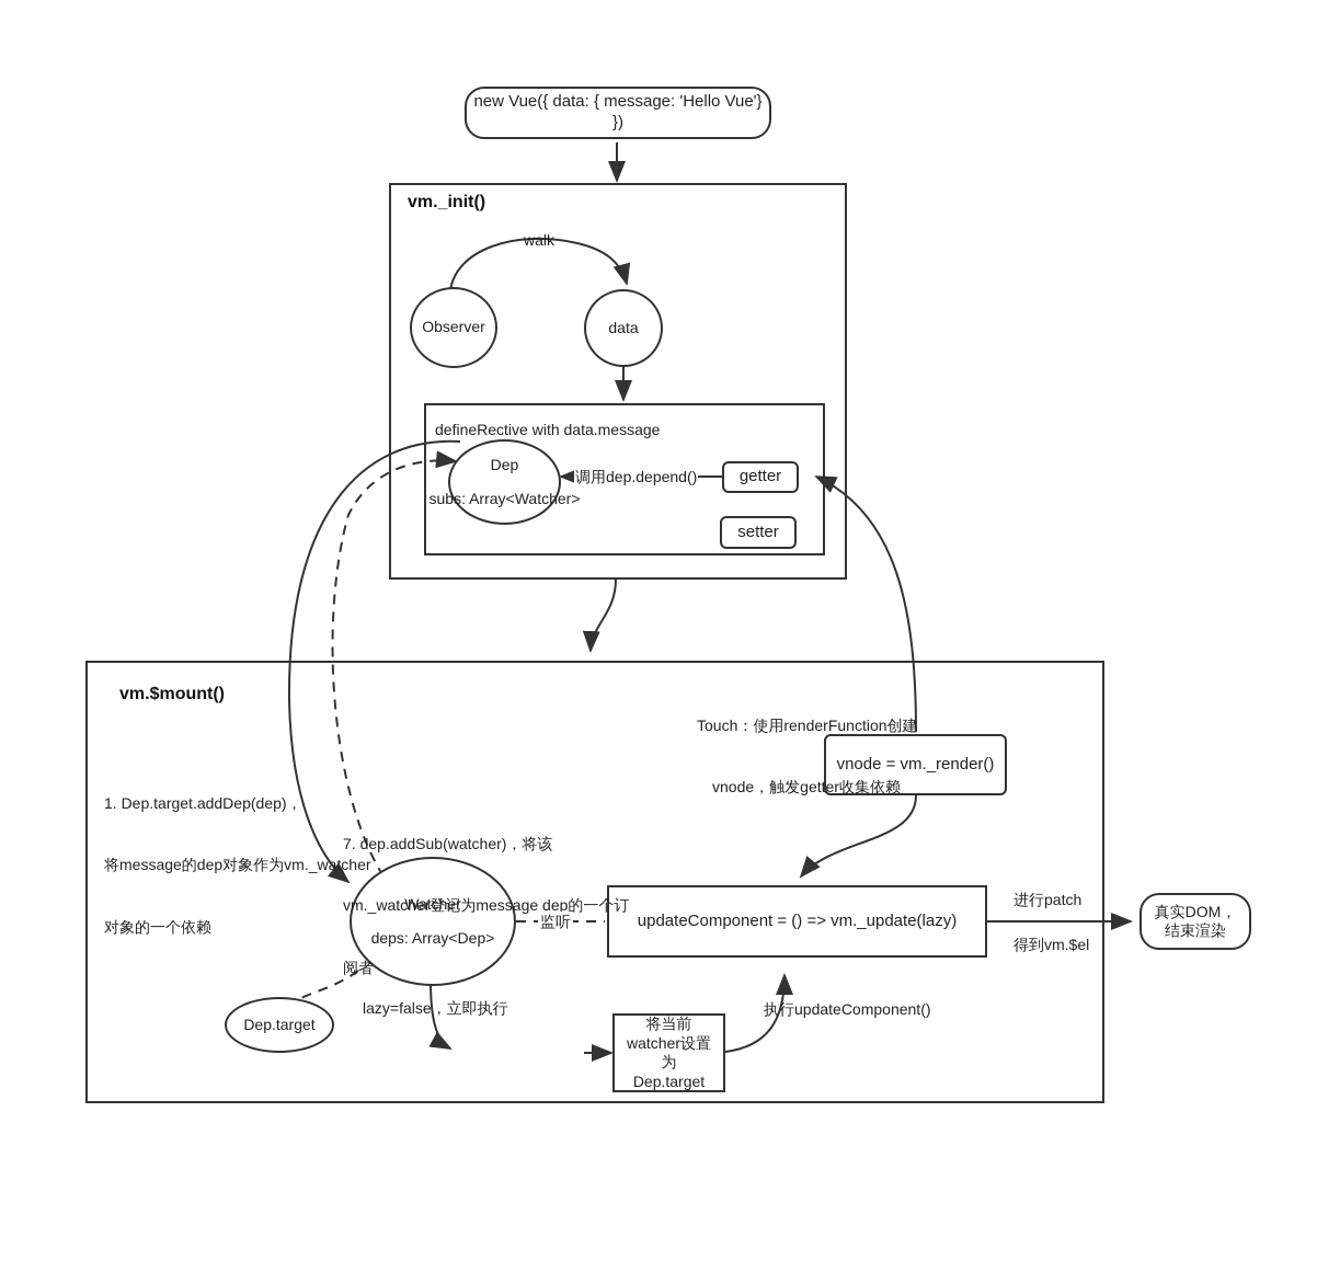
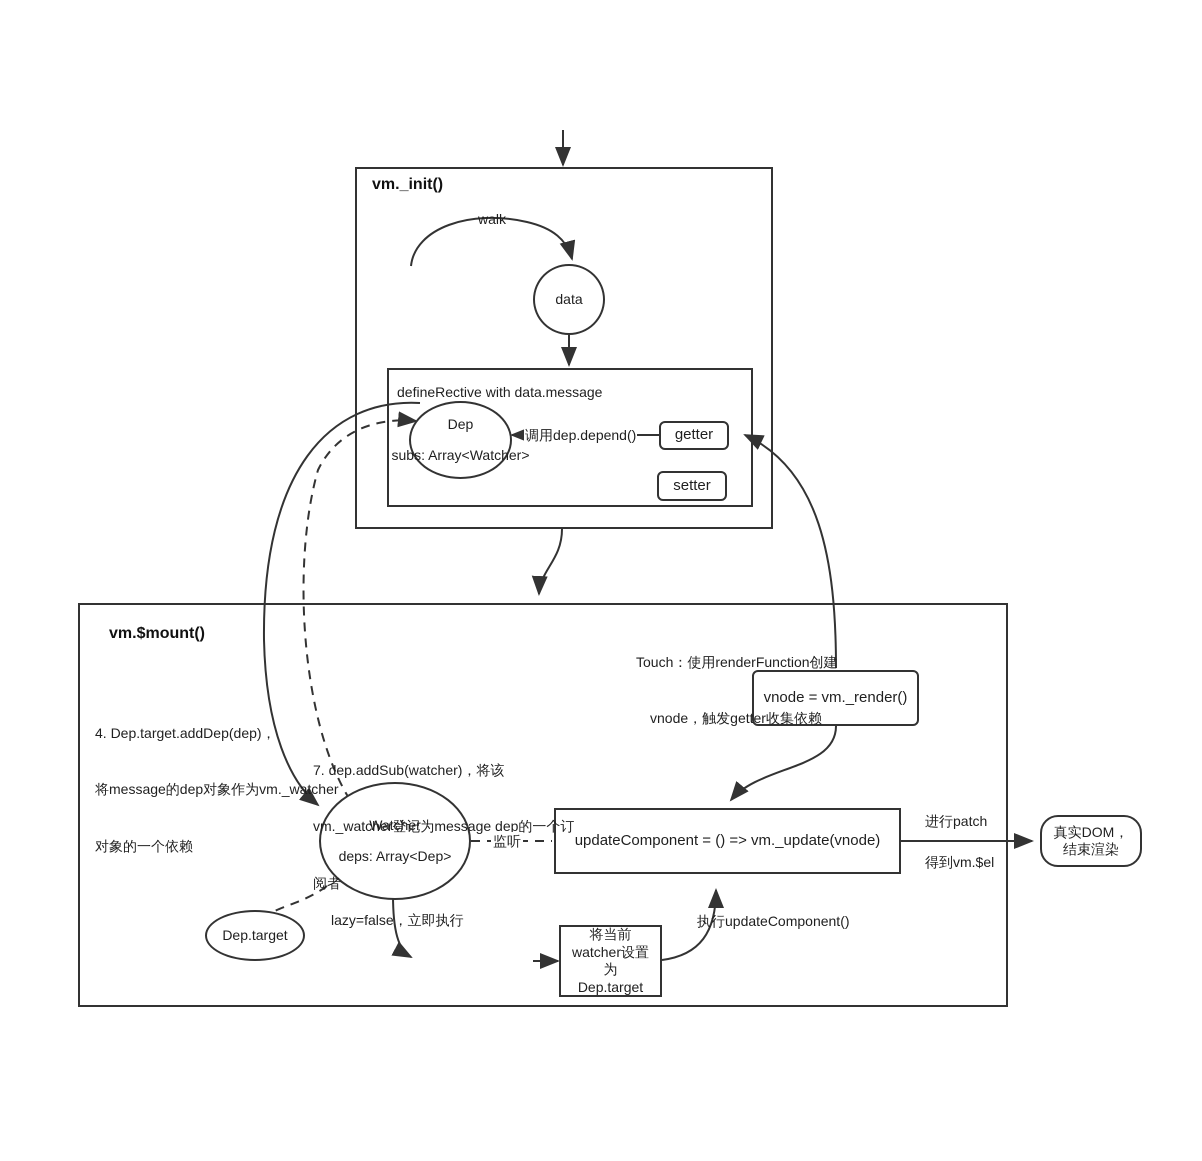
  vm._init()
  defineRective with data.message
  vm.$mount()
- new Vue({ data: { message: 'Hello Vue'} })
- Observer
  data
  Dep
  subs: Array<Watcher>
  getter
  setter
  vnode = vm._render()
  Watcher
  deps: Array<Dep>
- updateComponent = () => vm._update(lazy)
+ updateComponent = () => vm._update(vnode)
  Dep.target
  将当前
  watcher设置
  为
  Dep.target
  真实DOM，
  结束渲染
  walk
  调用dep.depend()
  Touch：使用renderFunction创建
  vnode，触发getter收集依赖
- 1. Dep.target.addDep(dep)，
+ 4. Dep.target.addDep(dep)，
  将message的dep对象作为vm._watcher
  对象的一个依赖
  7. dep.addSub(watcher)，将该
  vm._watcher登记为message dep的一个订
  阅者
  监听
  lazy=false，立即执行
  执行updateComponent()
  进行patch
  得到vm.$el
